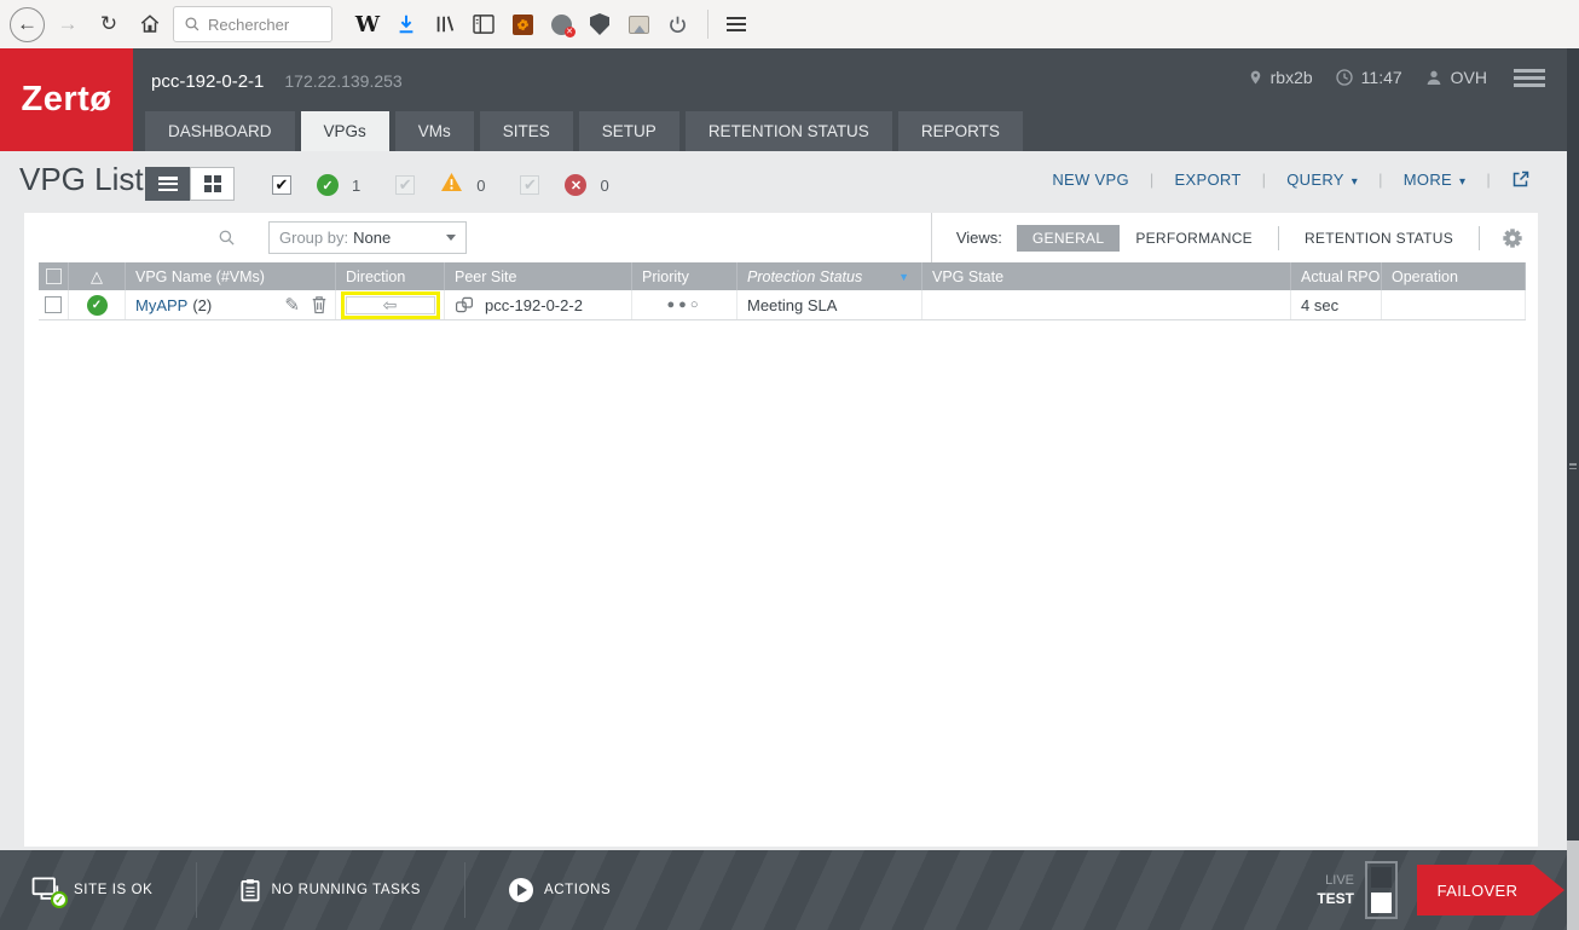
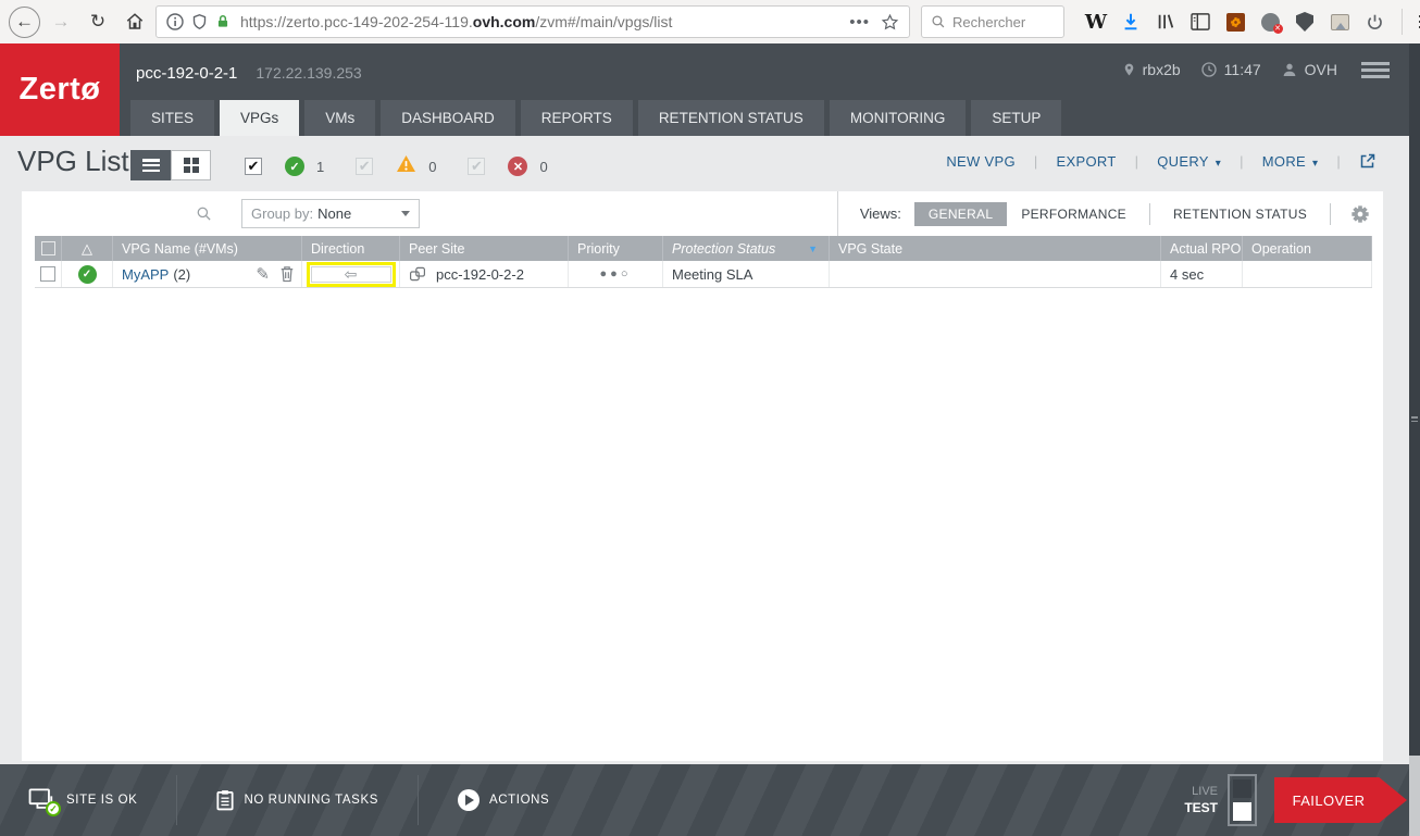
  ←
  →
  ↻
+ https://zerto.pcc-149-202-254-119.ovh.com/zvm#/main/vpgs/list
+ •••
  Rechercher
  W
  Zertø
  pcc-192-0-2-1
  172.22.139.253
  rbx2b
  11:47
  OVH
- DASHBOARD
+ SITES
  VPGs
  VMs
- SITES
+ DASHBOARD
- SETUP
+ REPORTS
  RETENTION STATUS
+ MONITORING
- REPORTS
+ SETUP
  VPG List
  ✔
  ✓
  1
  ✔
  0
  ✔
  ✕
  0
  NEW VPG
  |
  EXPORT
  |
  QUERY ▾
  |
  MORE ▾
  |
  Group by:
  None
  Views:
  GENERAL
  PERFORMANCE
  RETENTION STATUS
  △
  VPG Name (#VMs)
  Direction
  Peer Site
  Priority
  Protection Status
  ▼
  VPG State
  Actual RPO
  Operation
  ✓
  MyAPP
  (2)
  ✎
  ⇦
  pcc-192-0-2-2
  ●●○
  Meeting SLA
  4 sec
  ✓
  SITE IS OK
  NO RUNNING TASKS
  ACTIONS
  LIVE
  TEST
  FAILOVER
